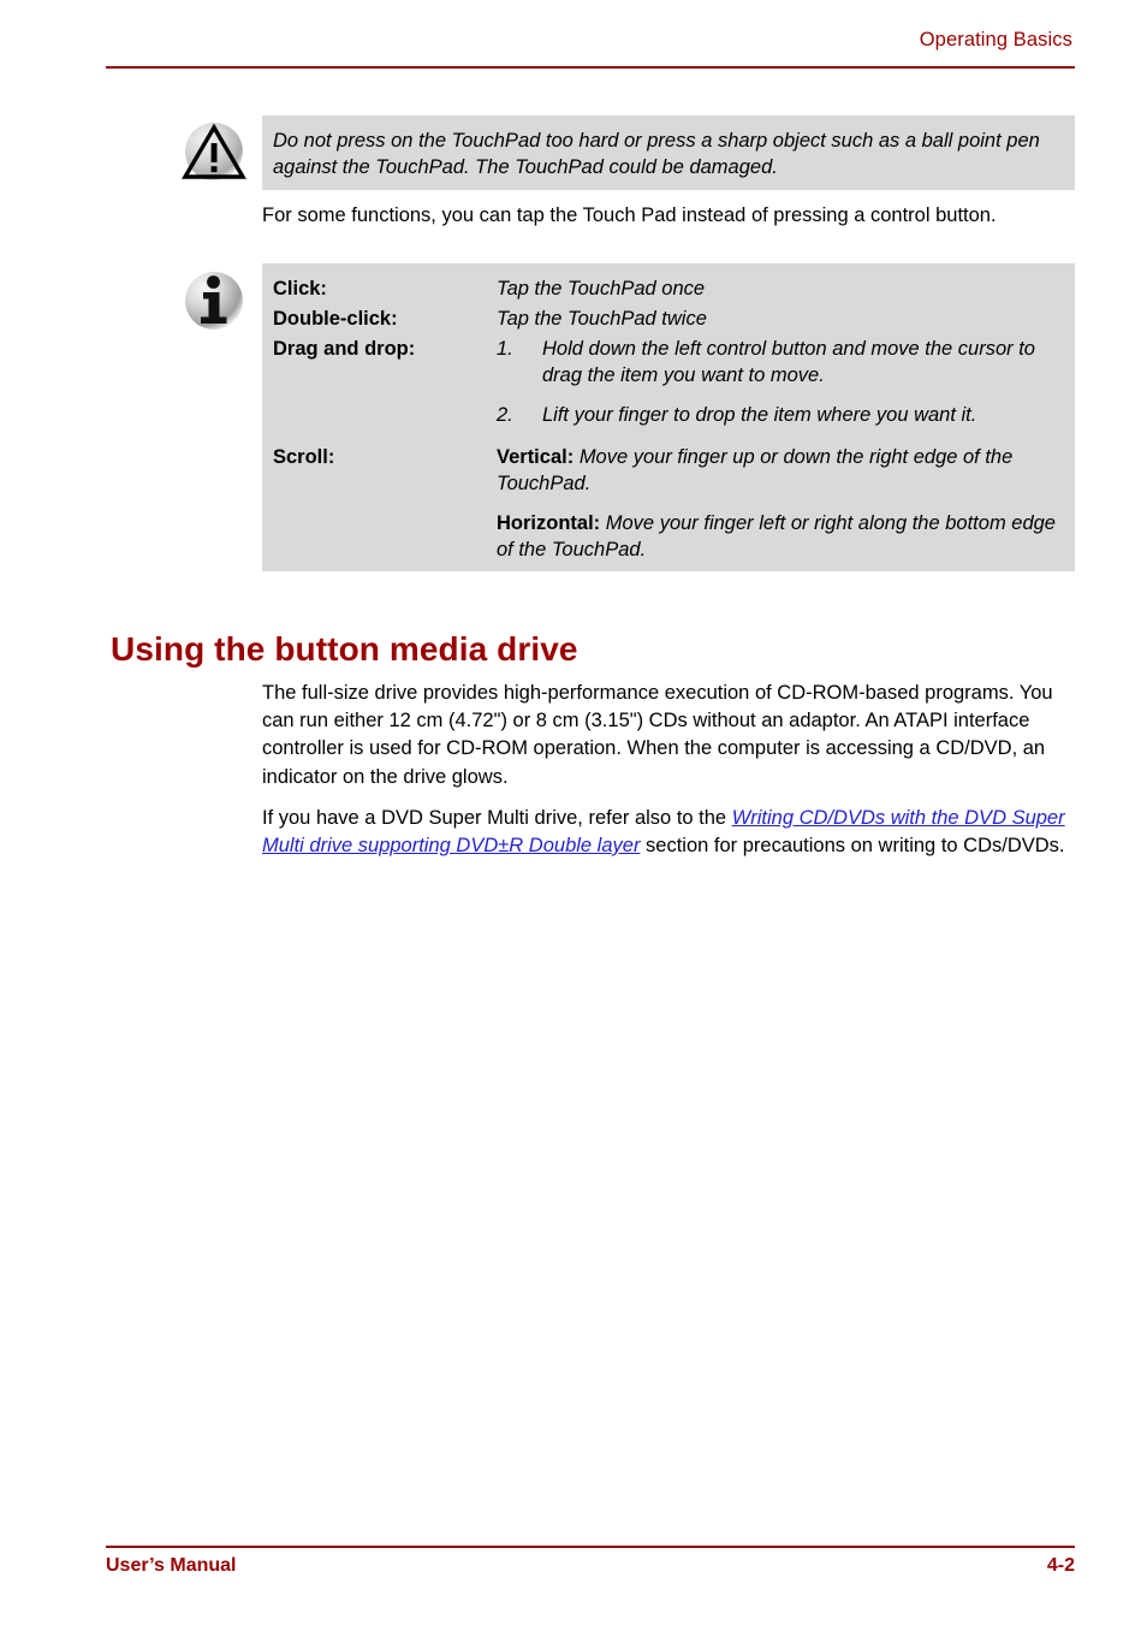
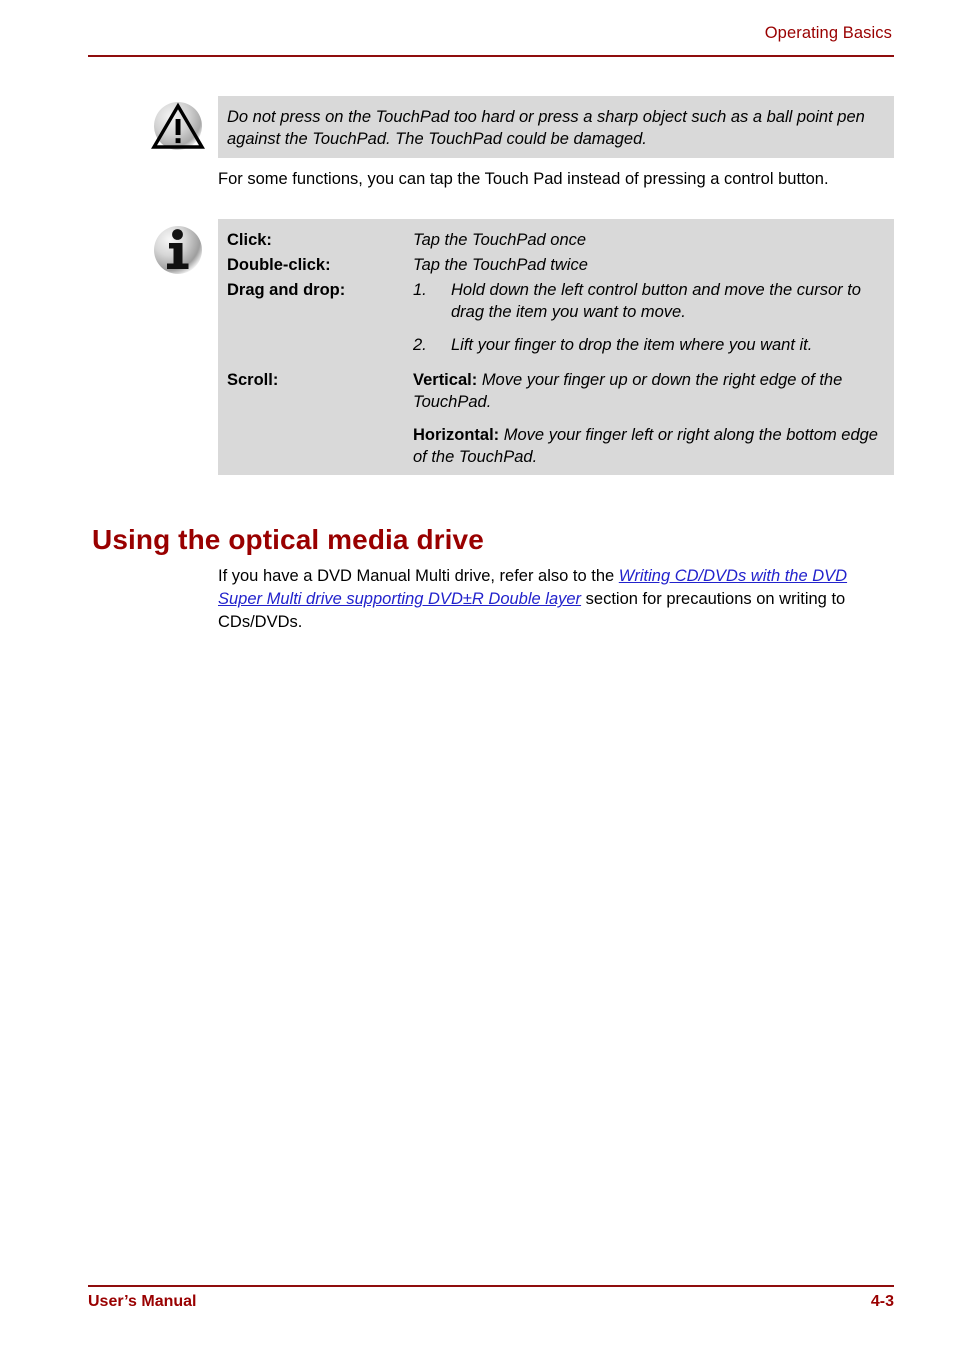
  Operating Basics
  Do not press on the TouchPad too hard or press a sharp object such as a ball point pen against the TouchPad. The TouchPad could be damaged.
  For some functions, you can tap the Touch Pad instead of pressing a control button.
  Click:	Tap the TouchPad once
  Double-click:	Tap the TouchPad twice
  Drag and drop:	1. Hold down the left control button and move the cursor to drag the item you want to move. 2. Lift your finger to drop the item where you want it.
  Scroll:	Vertical: Move your finger up or down the right edge of the TouchPad. Horizontal: Move your finger left or right along the bottom edge of the TouchPad.
- Using the button media drive
+ Using the optical media drive
- The full-size drive provides high-performance execution of CD-ROM-based programs. You can run either 12 cm (4.72") or 8 cm (3.15") CDs without an adaptor. An ATAPI interface controller is used for CD-ROM operation. When the computer is accessing a CD/DVD, an indicator on the drive glows.
- If you have a DVD Super Multi drive, refer also to the Writing CD/DVDs with the DVD Super Multi drive supporting DVD±R Double layer section for precautions on writing to CDs/DVDs.
+ If you have a DVD Manual Multi drive, refer also to the Writing CD/DVDs with the DVD Super Multi drive supporting DVD±R Double layer section for precautions on writing to CDs/DVDs.
  User’s Manual
- 4-2
+ 4-3
